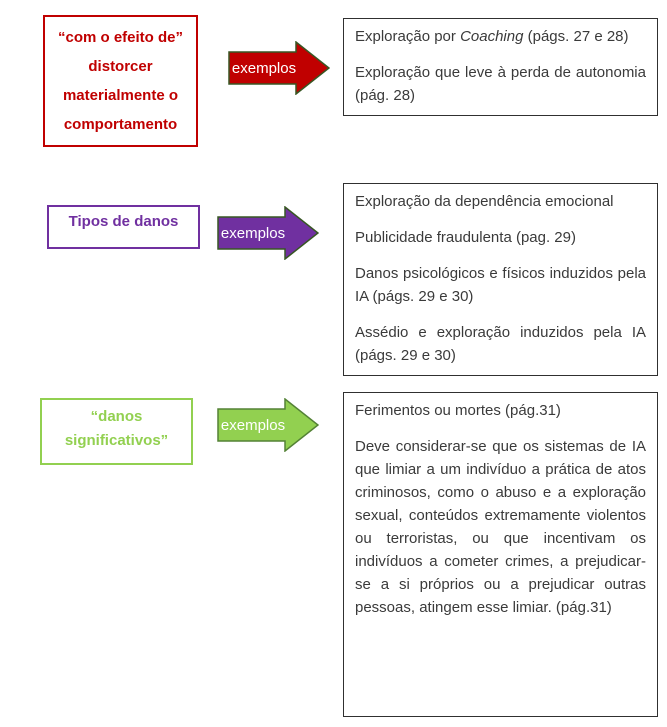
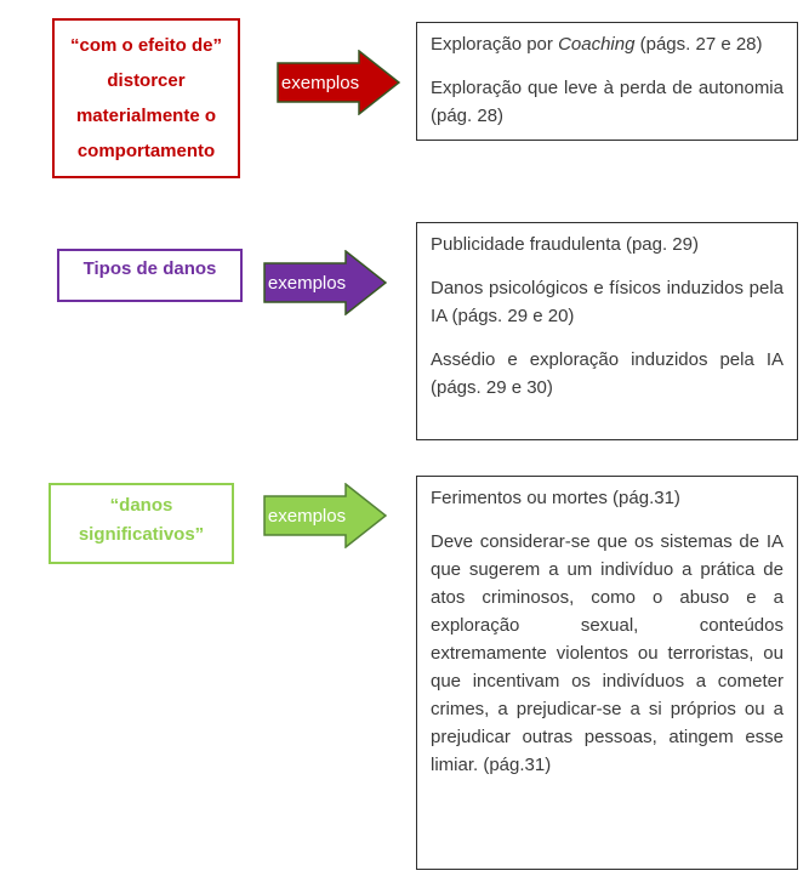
  “com o efeito de” distorcer materialmente o comportamento
  exemplos
  Exploração por Coaching (págs. 27 e 28)
  Exploração que leve à perda de autonomia (pág. 28)
  Tipos de danos
  exemplos
- Exploração da dependência emocional
  Publicidade fraudulenta (pag. 29)
- Danos psicológicos e físicos induzidos pela IA (págs. 29 e 30)
+ Danos psicológicos e físicos induzidos pela IA (págs. 29 e 20)
  Assédio e exploração induzidos pela IA (págs. 29 e 30)
  “danos significativos”
  exemplos
  Ferimentos ou mortes (pág.31)
- Deve considerar-se que os sistemas de IA que limiar a um indivíduo a prática de atos criminosos, como o abuso e a exploração sexual, conteúdos extremamente violentos ou terroristas, ou que incentivam os indivíduos a cometer crimes, a prejudicar-se a si próprios ou a prejudicar outras pessoas, atingem esse limiar. (pág.31)
+ Deve considerar-se que os sistemas de IA que sugerem a um indivíduo a prática de atos criminosos, como o abuso e a exploração sexual, conteúdos extremamente violentos ou terroristas, ou que incentivam os indivíduos a cometer crimes, a prejudicar-se a si próprios ou a prejudicar outras pessoas, atingem esse limiar. (pág.31)
